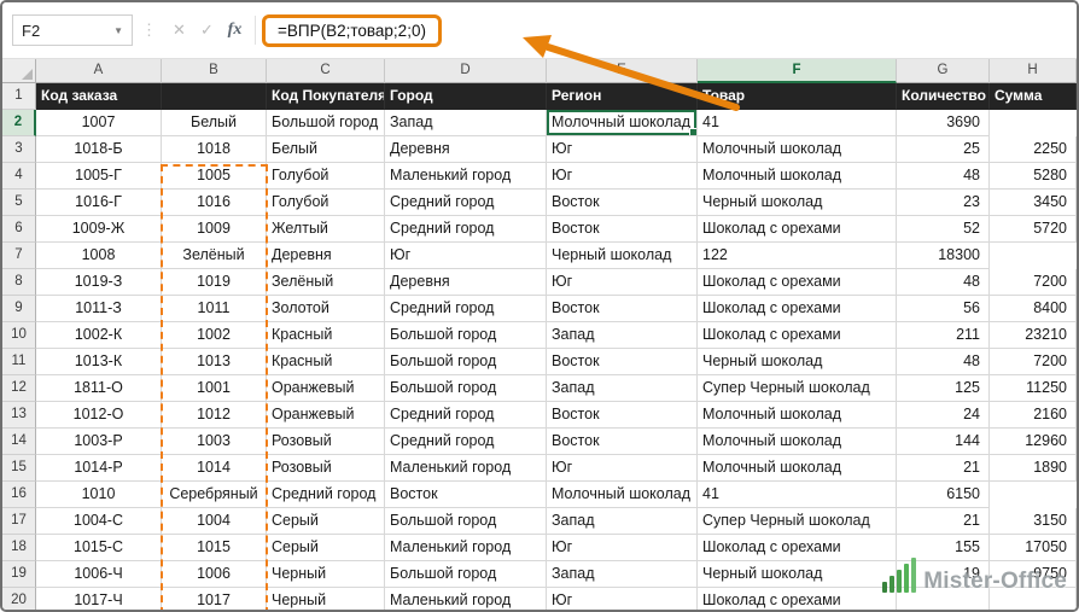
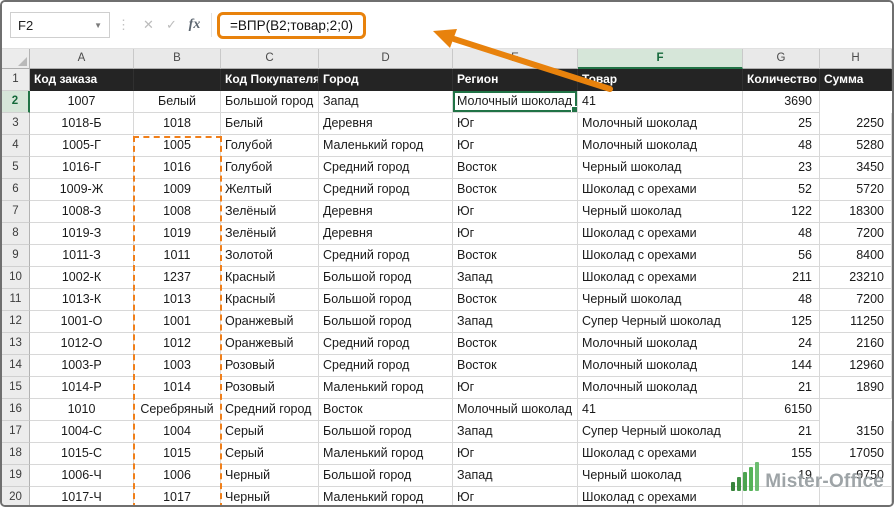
  F2
  ▼
  ⋮
  ✕
  ✓
  fx
  =ВПР(B2;товар;2;0)
  A
  B
  C
  D
  F
  G
  H
  1
  Код заказа
  Код Покупателя
  Город
  Регион
  овар
  Количество
  Сумма
  2
  1007
  Белый
  Большой город
  Запад
  Молочный шоколад
  41
  3690
  3
  1018-Б
  1018
  Белый
  Деревня
  Юг
  Молочный шоколад
  25
  2250
  4
  1005-Г
  1005
  Голубой
  Маленький город
  Юг
  Молочный шоколад
  48
  5280
  5
  1016-Г
  1016
  Голубой
  Средний город
  Восток
  Черный шоколад
  23
  3450
  6
  1009-Ж
  1009
  Желтый
  Средний город
  Восток
  Шоколад с орехами
  52
  5720
  7
+ 1008-З
  1008
  Зелёный
  Деревня
  Юг
  Черный шоколад
  122
  18300
  8
  1019-З
  1019
  Зелёный
  Деревня
  Юг
  Шоколад с орехами
  48
  7200
  9
  1011-З
  1011
  Золотой
  Средний город
  Восток
  Шоколад с орехами
  56
  8400
  10
  1002-К
- 1002
+ 1237
  Красный
  Большой город
  Запад
  Шоколад с орехами
  211
  23210
  11
  1013-К
  1013
  Красный
  Большой город
  Восток
  Черный шоколад
  48
  7200
  12
- 1811-О
+ 1001-О
  1001
  Оранжевый
  Большой город
  Запад
  Супер Черный шоколад
  125
  11250
  13
  1012-О
  1012
  Оранжевый
  Средний город
  Восток
  Молочный шоколад
  24
  2160
  14
  1003-Р
  1003
  Розовый
  Средний город
  Восток
  Молочный шоколад
  144
  12960
  15
  1014-Р
  1014
  Розовый
  Маленький город
  Юг
  Молочный шоколад
  21
  1890
  16
  1010
  Серебряный
  Средний город
  Восток
  Молочный шоколад
  41
  6150
  17
  1004-С
  1004
  Серый
  Большой город
  Запад
  Супер Черный шоколад
  21
  3150
  18
  1015-С
  1015
  Серый
  Маленький город
  Юг
  Шоколад с орехами
  155
  17050
  19
  1006-Ч
  1006
  Черный
  Большой город
  Запад
  Черный шоколад
  19
  9750
  20
  1017-Ч
  1017
  Черный
  Маленький город
  Юг
  Шоколад с орехами
  Mister-Office
